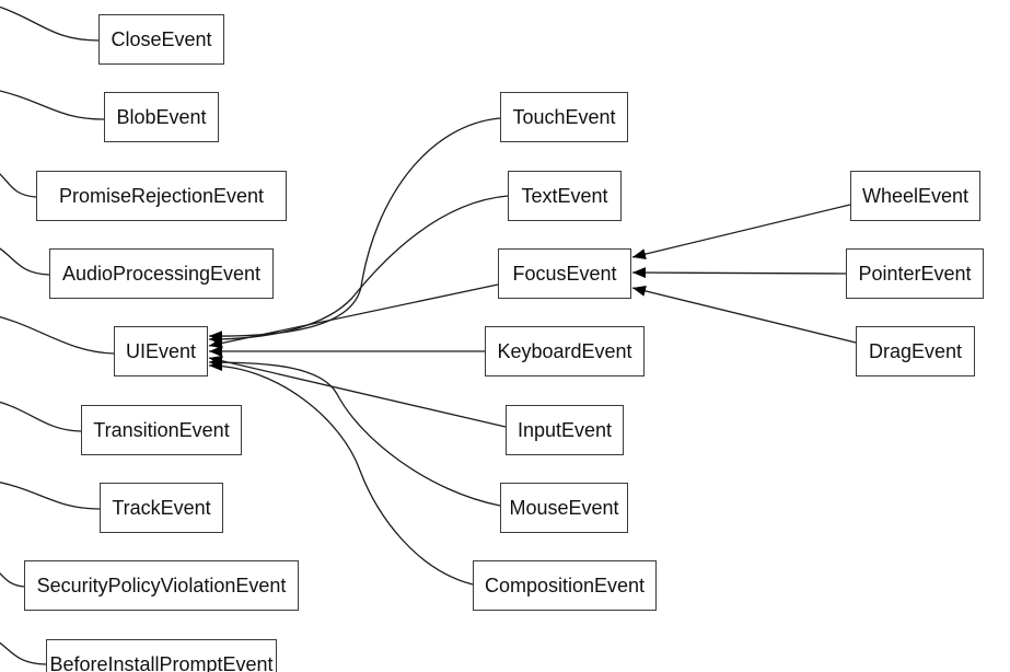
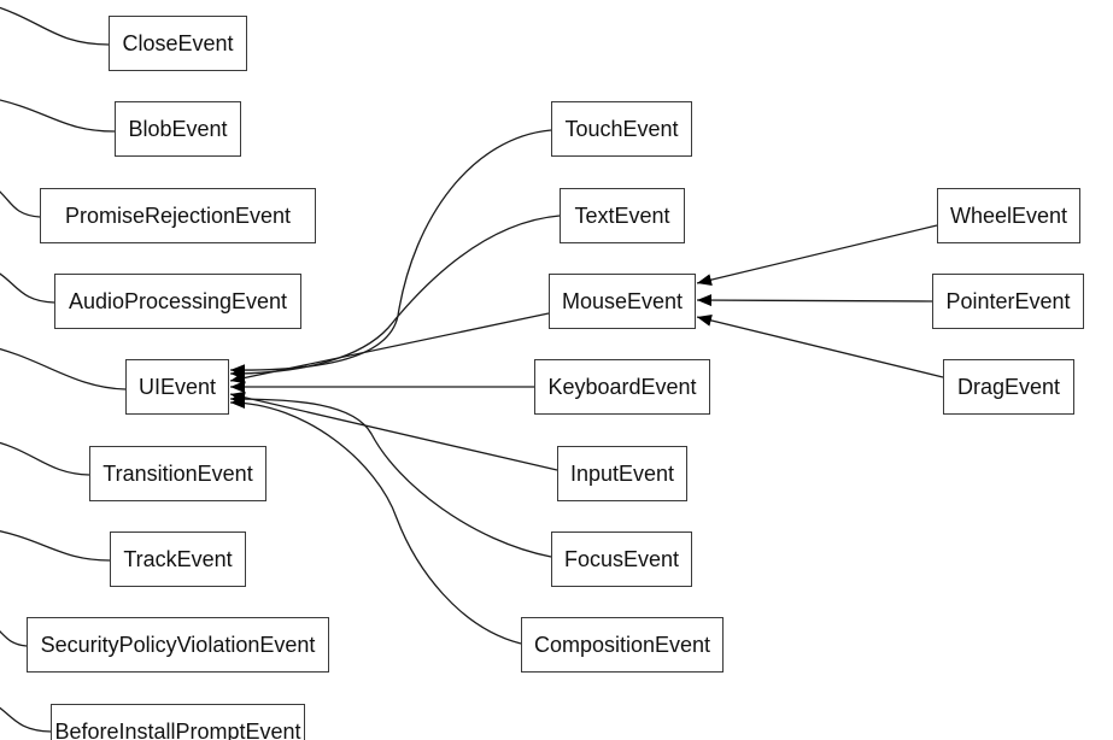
  CloseEvent
  BlobEvent
  PromiseRejectionEvent
  AudioProcessingEvent
  UIEvent
  TransitionEvent
  TrackEvent
  SecurityPolicyViolationEvent
  BeforeInstallPromptEvent
  TouchEvent
  TextEvent
- FocusEvent
+ MouseEvent
  KeyboardEvent
  InputEvent
- MouseEvent
+ FocusEvent
  CompositionEvent
  WheelEvent
  PointerEvent
  DragEvent
